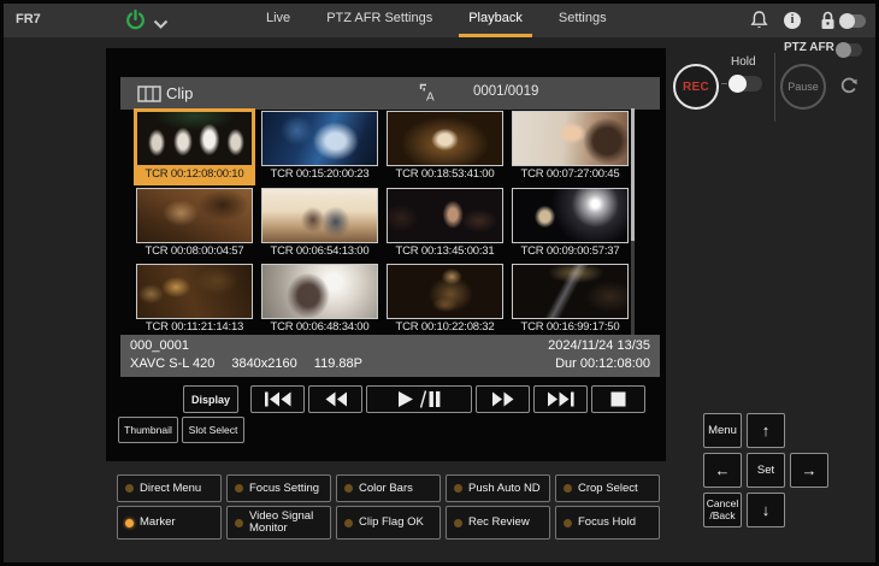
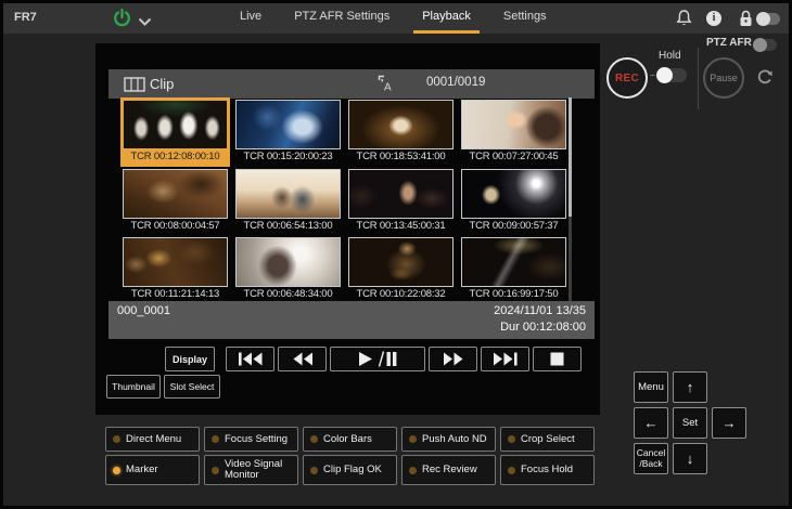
  FR7
  Live
  PTZ AFR Settings
  Playback
  Settings
  i
  REC
  Hold
  PTZ AFR
  Pause
  Clip
  A
  0001/0019
  TCR 00:12:08:00:10
  TCR 00:15:20:00:23
  TCR 00:18:53:41:00
  TCR 00:07:27:00:45
  TCR 00:08:00:04:57
  TCR 00:06:54:13:00
  TCR 00:13:45:00:31
  TCR 00:09:00:57:37
  TCR 00:11:21:14:13
  TCR 00:06:48:34:00
  TCR 00:10:22:08:32
  TCR 00:16:99:17:50
  000_0001
- XAVC S-L 420 3840x2160 119.88P
- 2024/11/24 13/35
+ 2024/11/01 13/35
  Dur 00:12:08:00
  Display
  Thumbnail
  Slot Select
  Direct Menu
  Focus Setting
  Color Bars
  Push Auto ND
  Crop Select
  Marker
  Video Signal Monitor
  Clip Flag OK
  Rec Review
  Focus Hold
  Menu
  ↑
  ←
  Set
  →
  Cancel
  /Back
  ↓
